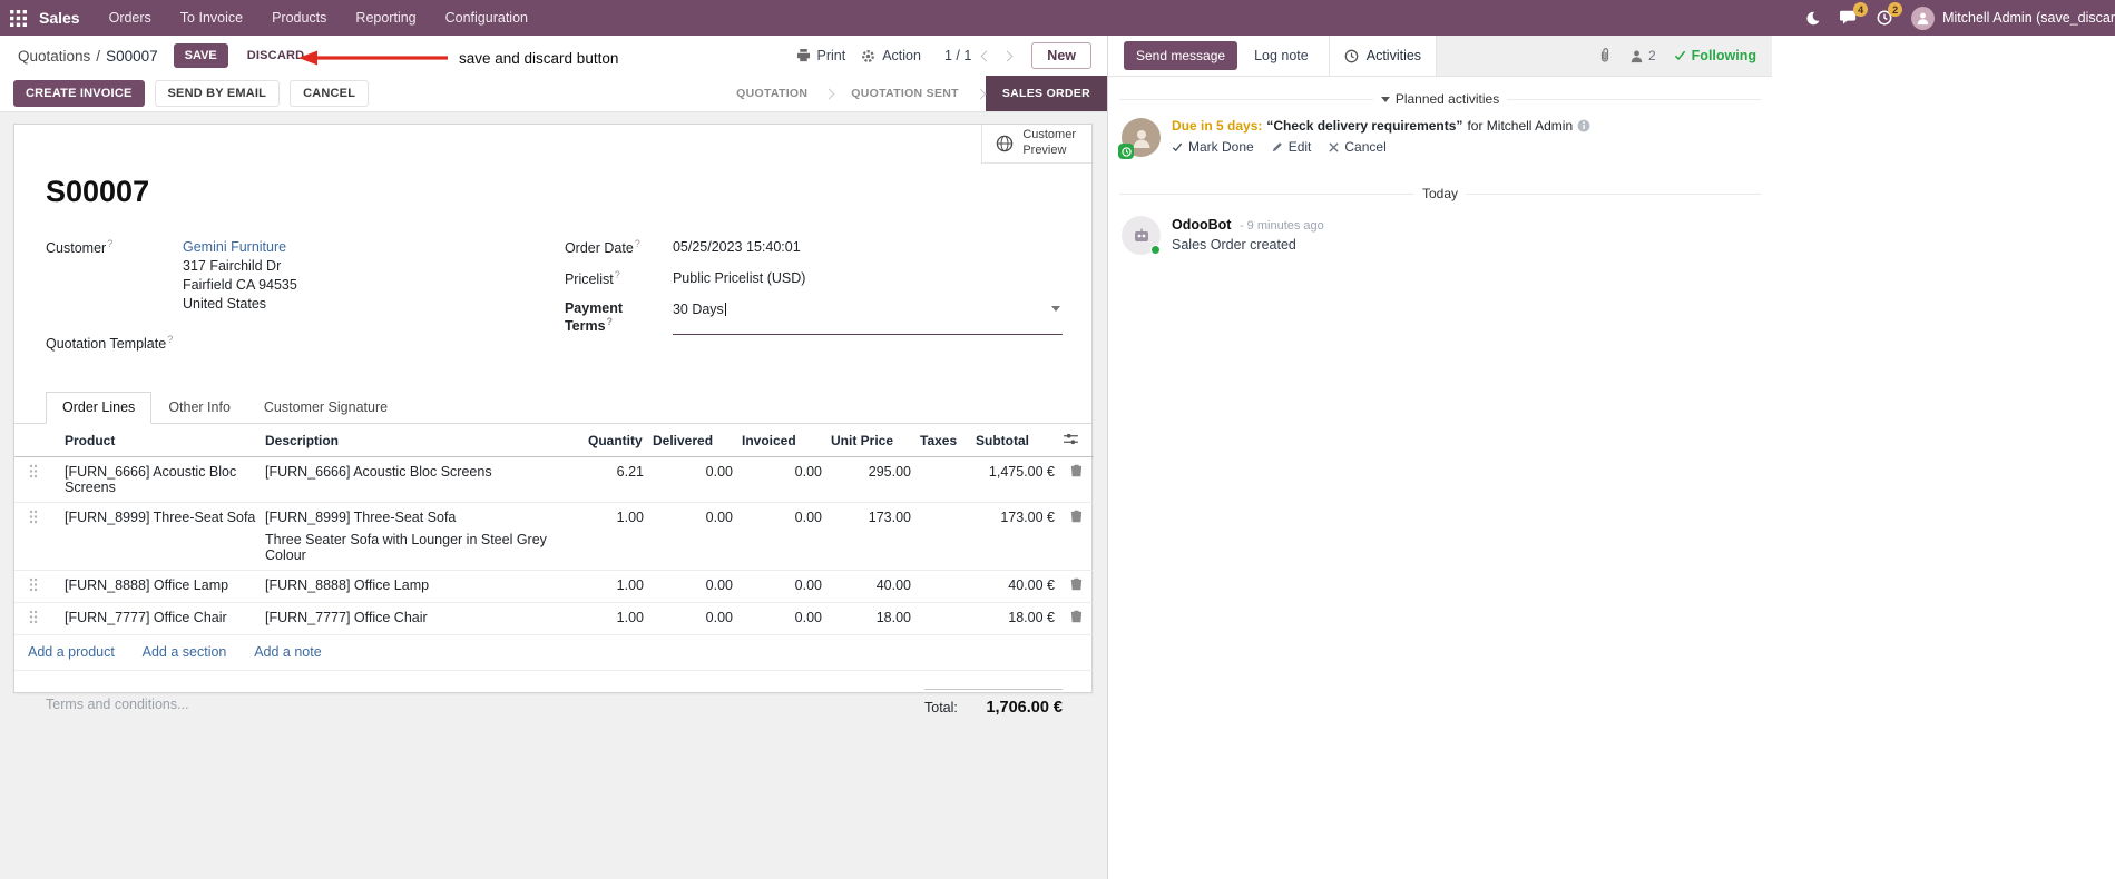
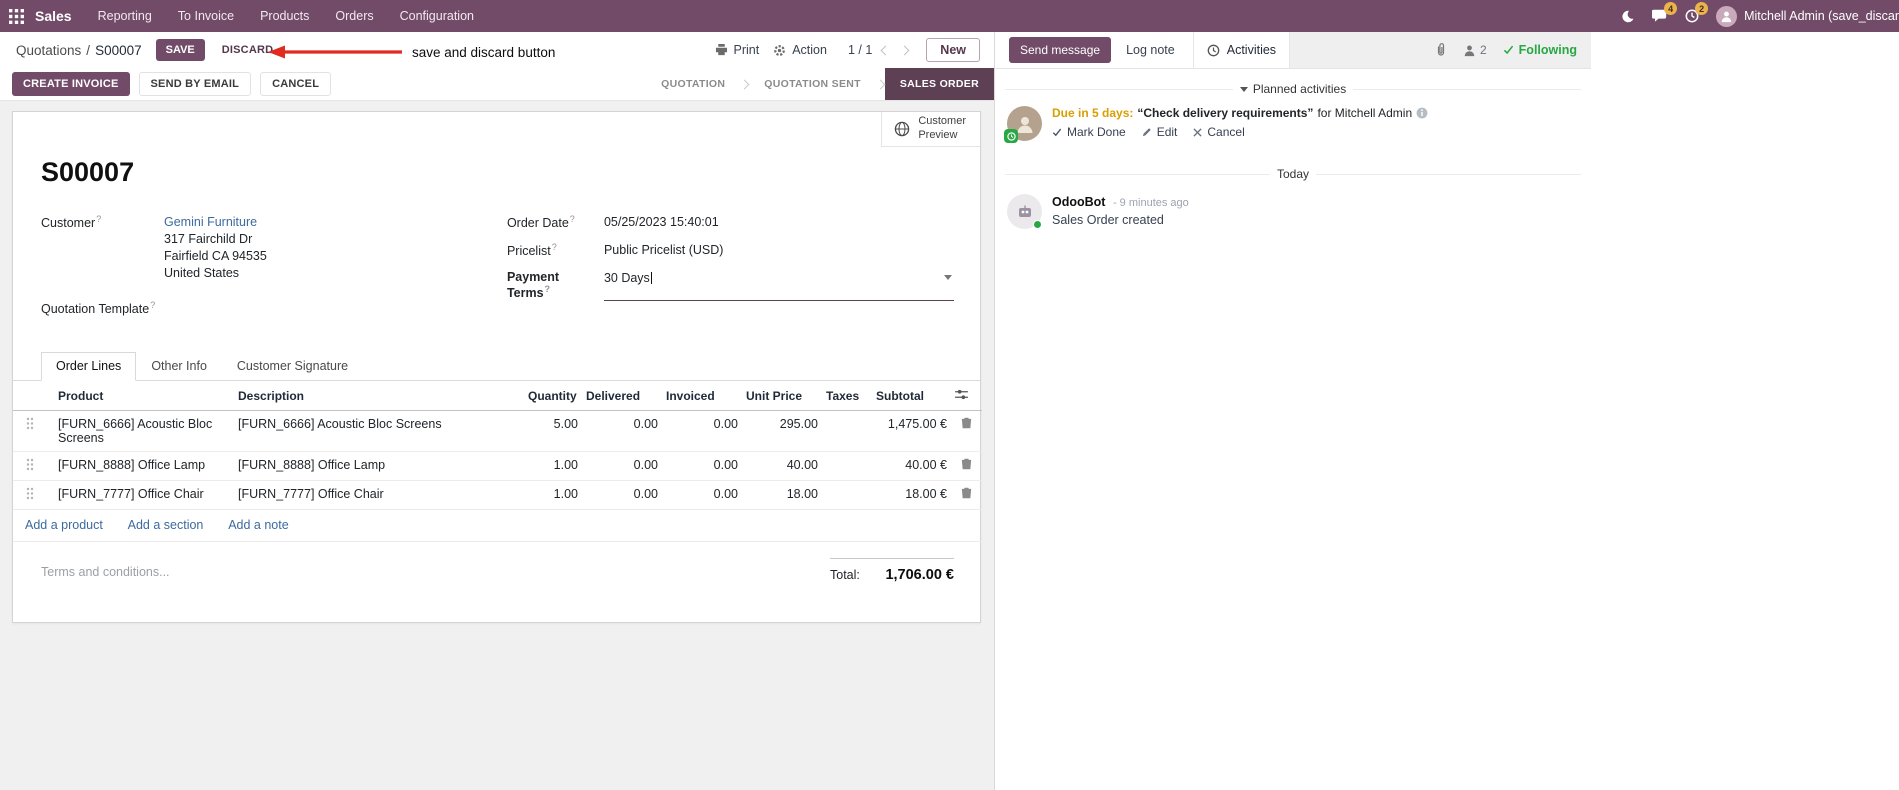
  Sales
- Orders
+ Reporting
  To Invoice
  Products
- Reporting
+ Orders
  Configuration
  4
  2
  Mitchell Admin (save_discar
  Quotations
  /
  S00007
  SAVE
  DISCARD
  save and discard button
  Print
  Action
  1 / 1
  New
  CREATE INVOICE
  SEND BY EMAIL
  CANCEL
  QUOTATION
  QUOTATION SENT
  SALES ORDER
  Customer
  Preview
  S00007
  Customer?
  Gemini Furniture
  317 Fairchild Dr
  Fairfield CA 94535
  United States
  Quotation Template?
  Order Date?
  05/25/2023 15:40:01
  Pricelist?
  Public Pricelist (USD)
  Payment Terms?
  30 Days
  Order Lines
  Other Info
  Customer Signature
  	Product	Description	Quantity	Delivered	Invoiced	Unit Price	Taxes	Subtotal
- 	[FURN_6666] Acoustic Bloc Screens	[FURN_6666] Acoustic Bloc Screens	6.21	0.00	0.00	295.00		1,475.00 €
+ 	[FURN_6666] Acoustic Bloc Screens	[FURN_6666] Acoustic Bloc Screens	5.00	0.00	0.00	295.00		1,475.00 €
- 	[FURN_8999] Three-Seat Sofa	[FURN_8999] Three-Seat Sofa Three Seater Sofa with Lounger in Steel Grey Colour	1.00	0.00	0.00	173.00		173.00 €
  	[FURN_8888] Office Lamp	[FURN_8888] Office Lamp	1.00	0.00	0.00	40.00		40.00 €
  	[FURN_7777] Office Chair	[FURN_7777] Office Chair	1.00	0.00	0.00	18.00		18.00 €
  Add a product Add a section Add a note
  Terms and conditions...
  Total:
  1,706.00 €
  Send message
  Log note
  Activities
  2
  Following
  Planned activities
  Due in 5 days:
  “Check delivery requirements”
  for Mitchell Admin
  Mark Done
  Edit
  Cancel
  Today
  OdooBot - 9 minutes ago
  Sales Order created
